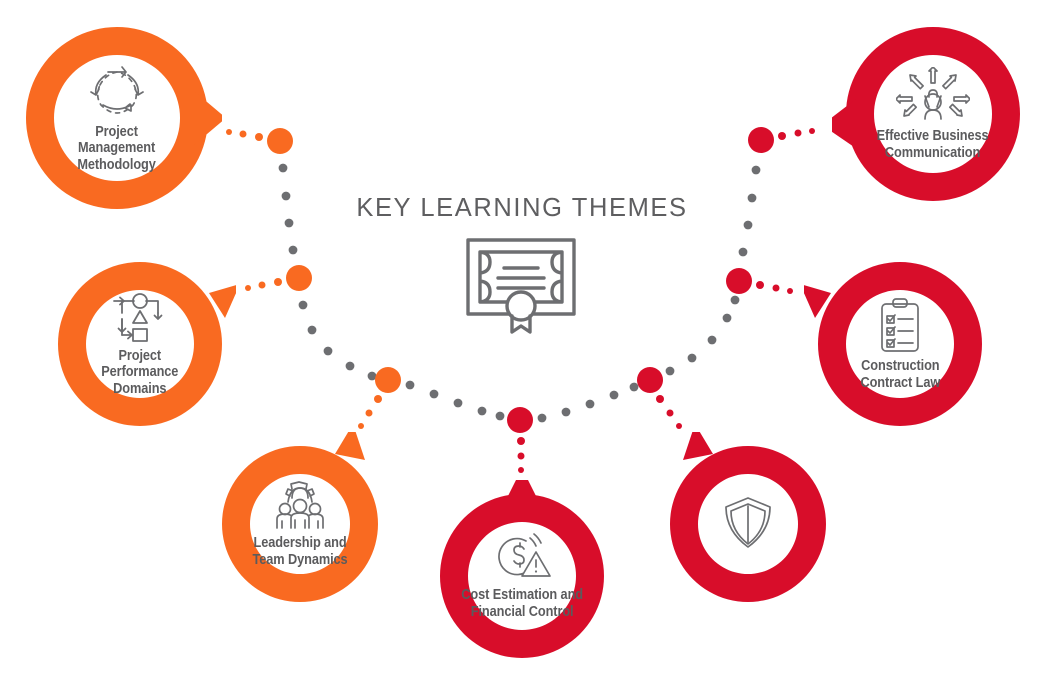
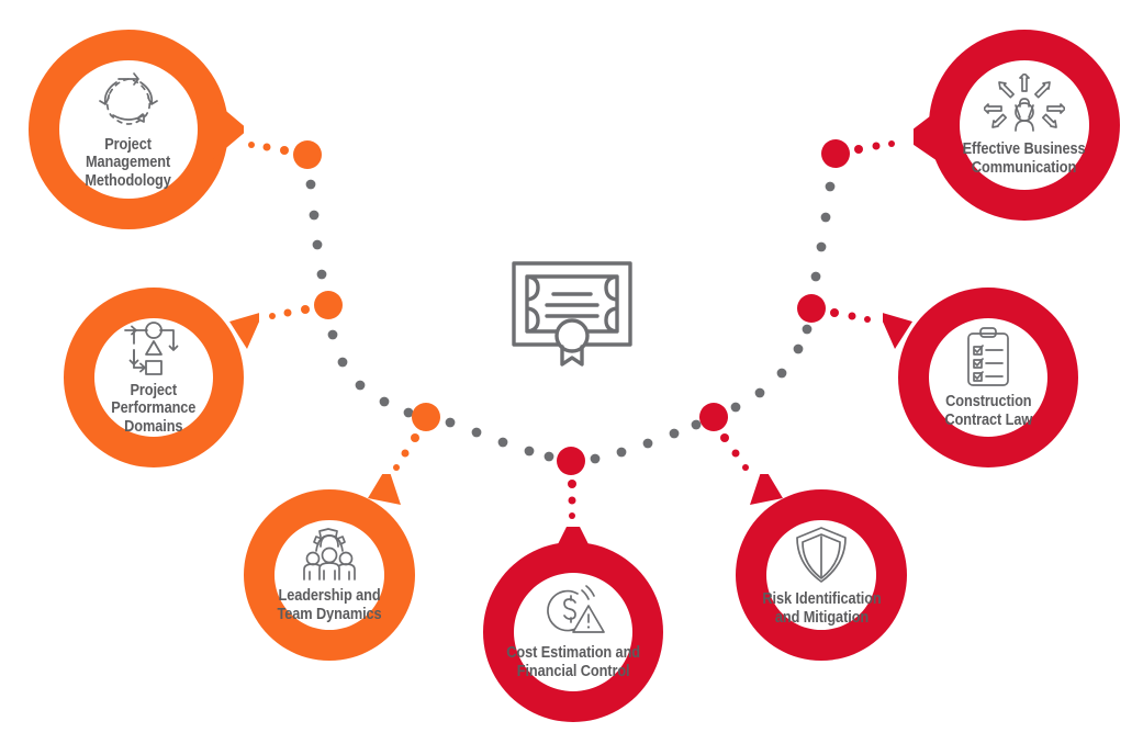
- KEY LEARNING THEMES
  Project
  Management
  Methodology
  Project
  Performance
  Domains
  Leadership and
  Team Dynamics
  Cost Estimation and
  Financial Control
+ Risk Identification
+ and Mitigation
  Construction
  Contract Law
  Effective Business
  Communication
